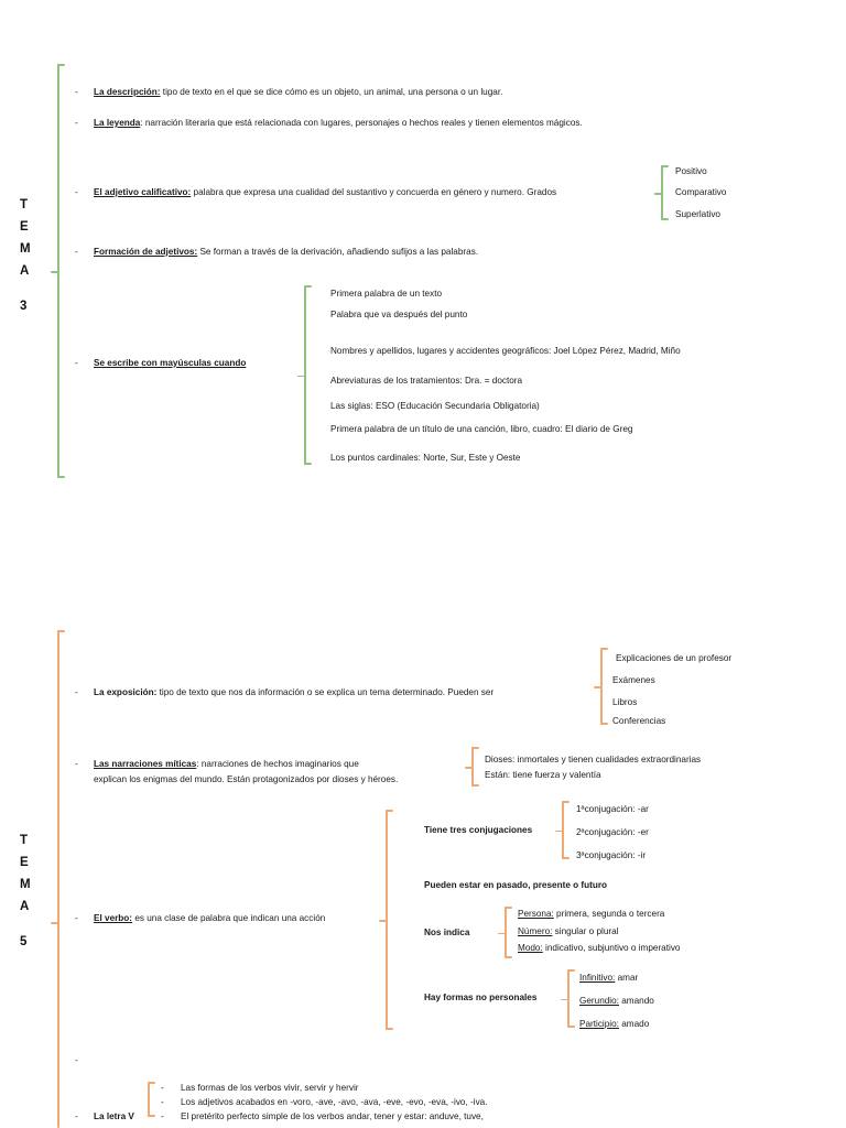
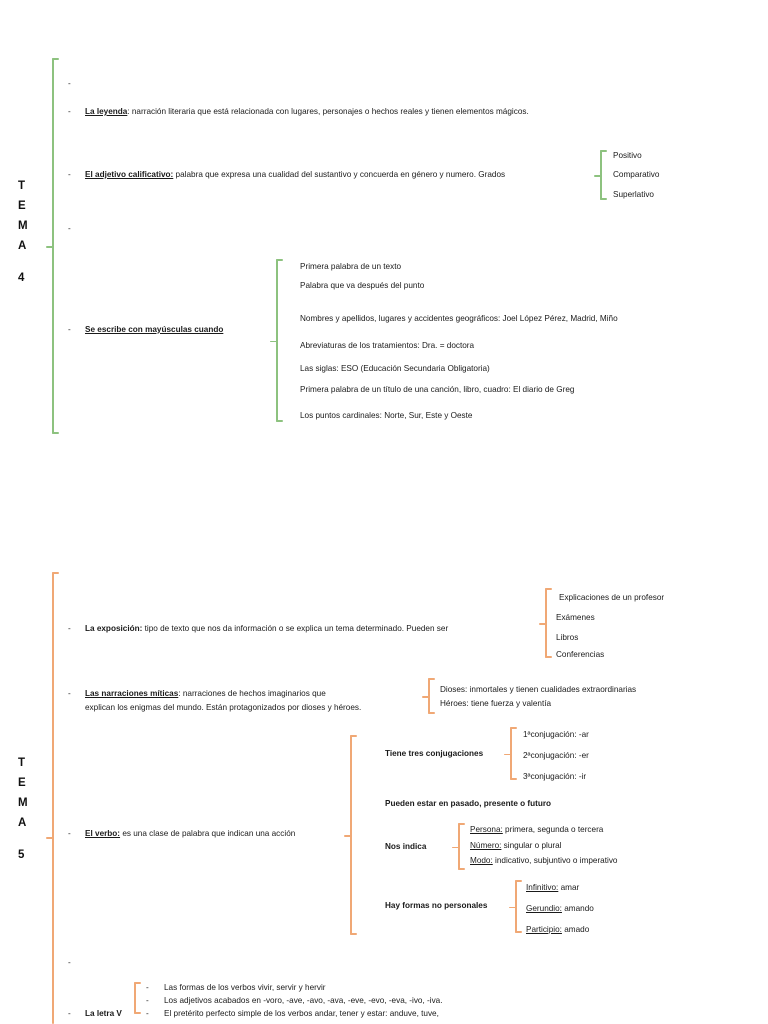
  T
  E
  M
  A
- 3
+ 4
  -
- La descripción: tipo de texto en el que se dice cómo es un objeto, un animal, una persona o un lugar.
  -
  La leyenda: narración literaria que está relacionada con lugares, personajes o hechos reales y tienen elementos mágicos.
  -
  El adjetivo calificativo: palabra que expresa una cualidad del sustantivo y concuerda en género y numero. Grados
  Positivo
  Comparativo
  Superlativo
  -
- Formación de adjetivos: Se forman a través de la derivación, añadiendo sufijos a las palabras.
  -
  Se escribe con mayúsculas cuando
  Primera palabra de un texto
  Palabra que va después del punto
  Nombres y apellidos, lugares y accidentes geográficos: Joel López Pérez, Madrid, Miño
  Abreviaturas de los tratamientos: Dra. = doctora
  Las siglas: ESO (Educación Secundaria Obligatoria)
  Primera palabra de un título de una canción, libro, cuadro: El diario de Greg
  Los puntos cardinales: Norte, Sur, Este y Oeste
  T
  E
  M
  A
  5
  -
  La exposición: tipo de texto que nos da información o se explica un tema determinado. Pueden ser
  Explicaciones de un profesor
  Exámenes
  Libros
  Conferencias
  -
  Las narraciones míticas: narraciones de hechos imaginarios que
  explican los enigmas del mundo. Están protagonizados por dioses y héroes.
  Dioses: inmortales y tienen cualidades extraordinarias
- Están: tiene fuerza y valentía
+ Héroes: tiene fuerza y valentía
  -
  El verbo: es una clase de palabra que indican una acción
  Tiene tres conjugaciones
  1ªconjugación: -ar
  2ªconjugación: -er
  3ªconjugación: -ir
  Pueden estar en pasado, presente o futuro
  Nos indica
  Persona: primera, segunda o tercera
  Número: singular o plural
  Modo: indicativo, subjuntivo o imperativo
  Hay formas no personales
  Infinitivo: amar
  Gerundio: amando
  Participio: amado
  -
  -
  La letra V
  -
  Las formas de los verbos vivir, servir y hervir
  -
  Los adjetivos acabados en -voro, -ave, -avo, -ava, -eve, -evo, -eva, -ivo, -iva.
  -
  El pretérito perfecto simple de los verbos andar, tener y estar: anduve, tuve,
